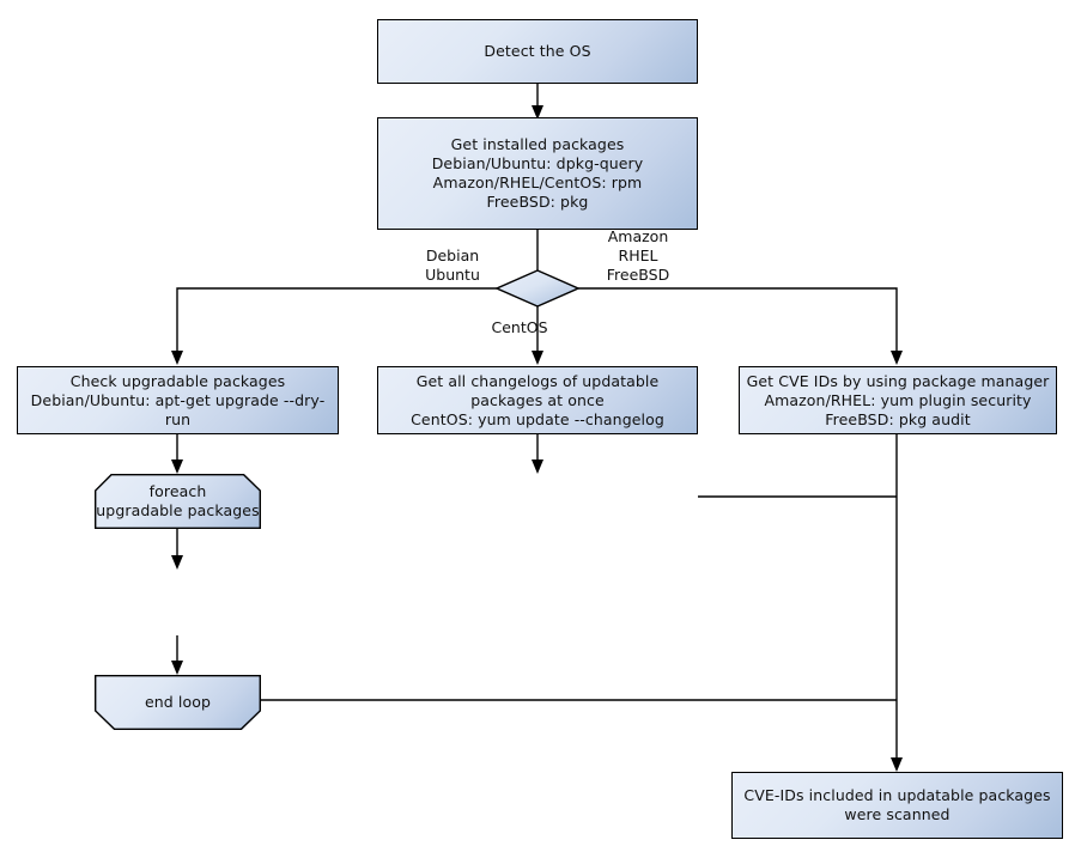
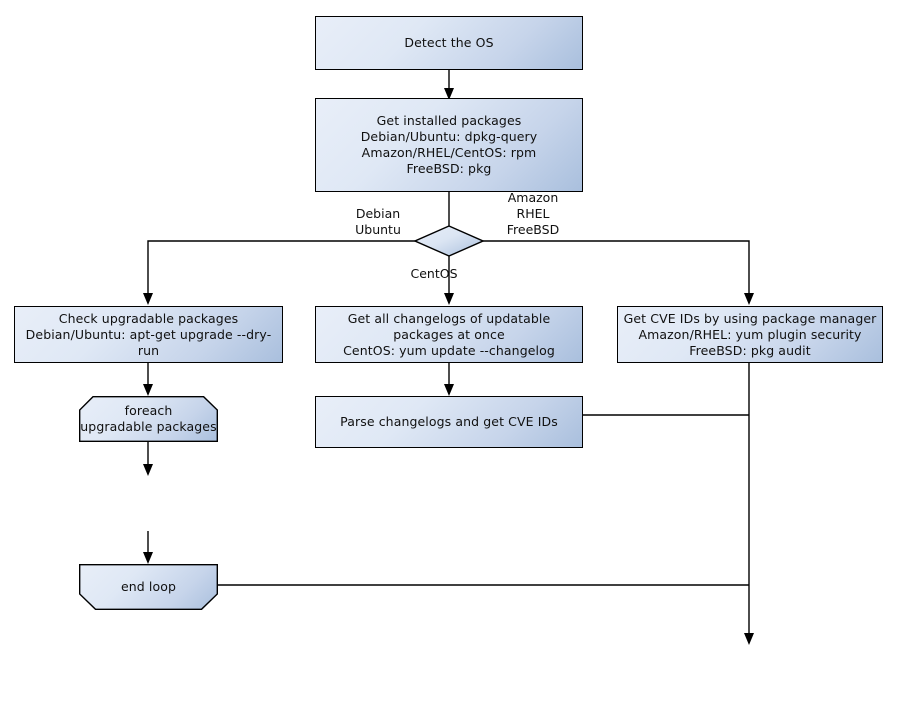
  Detect the OS
  Get installed packages
  Debian/Ubuntu: dpkg-query
  Amazon/RHEL/CentOS: rpm
  FreeBSD: pkg
  Debian
  Ubuntu
  Amazon
  RHEL
  FreeBSD
  CentOS
  Check upgradable packages
  Debian/Ubuntu: apt-get upgrade --dry-run
  foreach
  upgradable packages
  end loop
  Get all changelogs of updatable packages at once
  CentOS: yum update --changelog
+ Parse changelogs and get CVE IDs
  Get CVE IDs by using package manager
  Amazon/RHEL: yum plugin security
  FreeBSD: pkg audit
- CVE-IDs included in updatable packages
- were scanned
